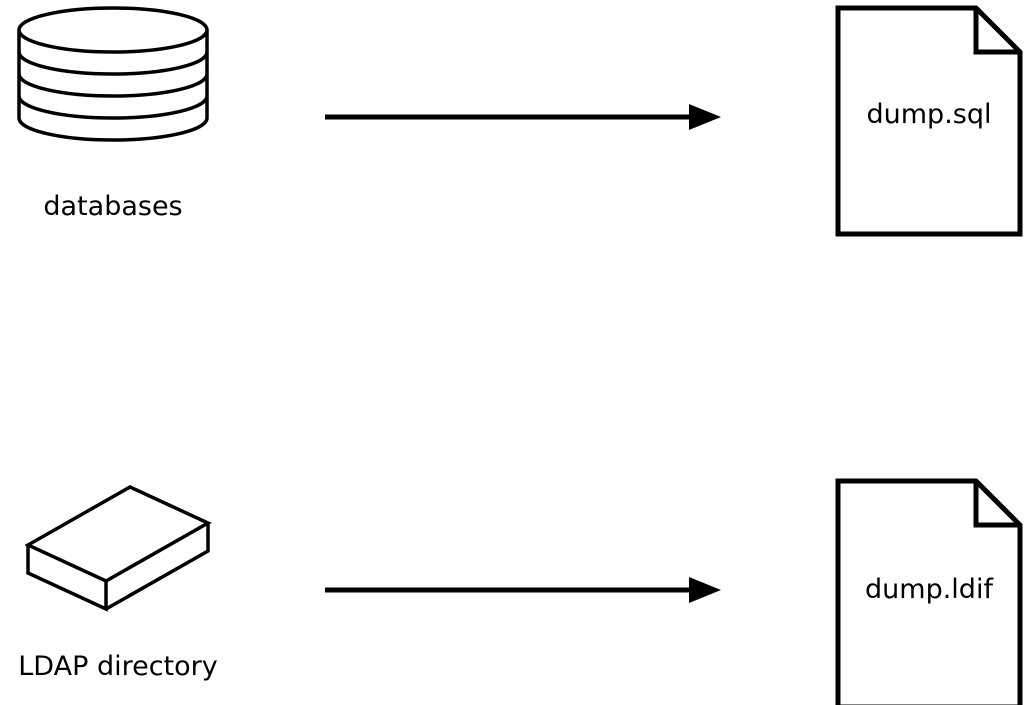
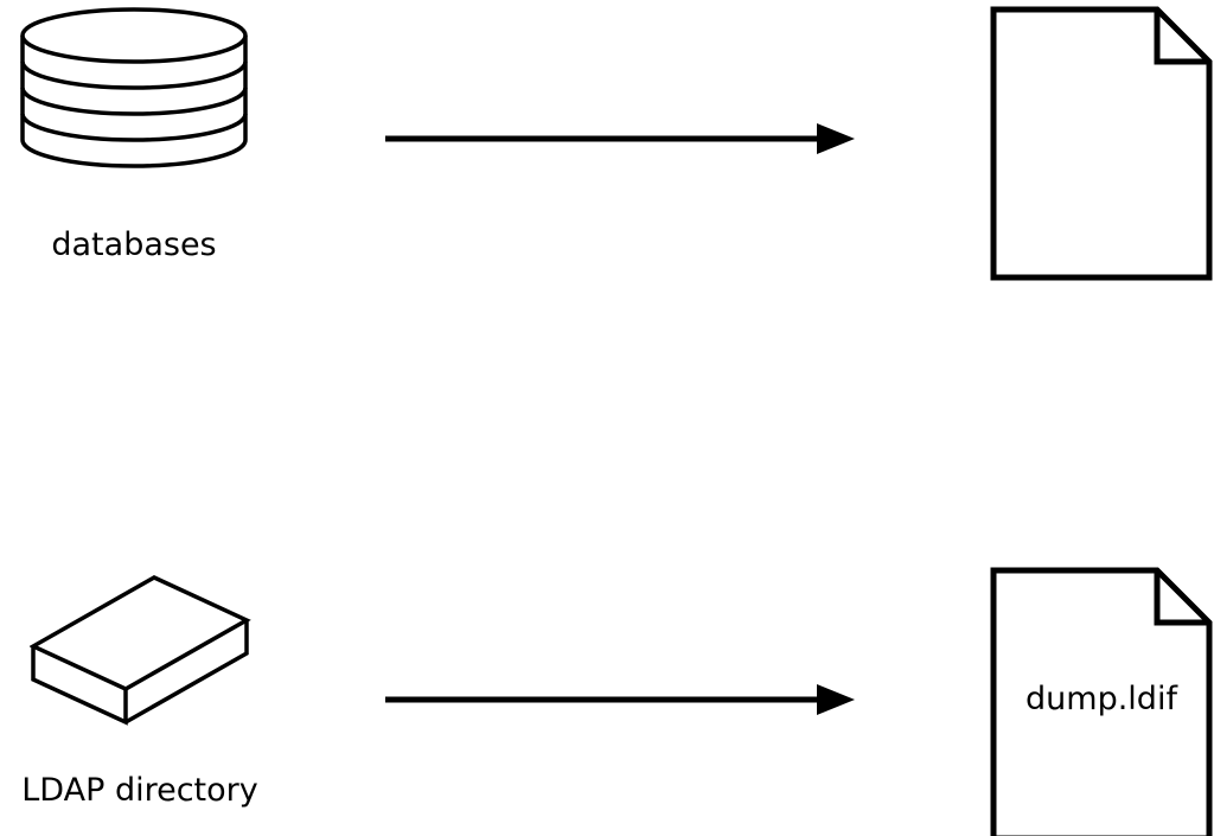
  databases
- dump.sql
  LDAP directory
  dump.ldif
